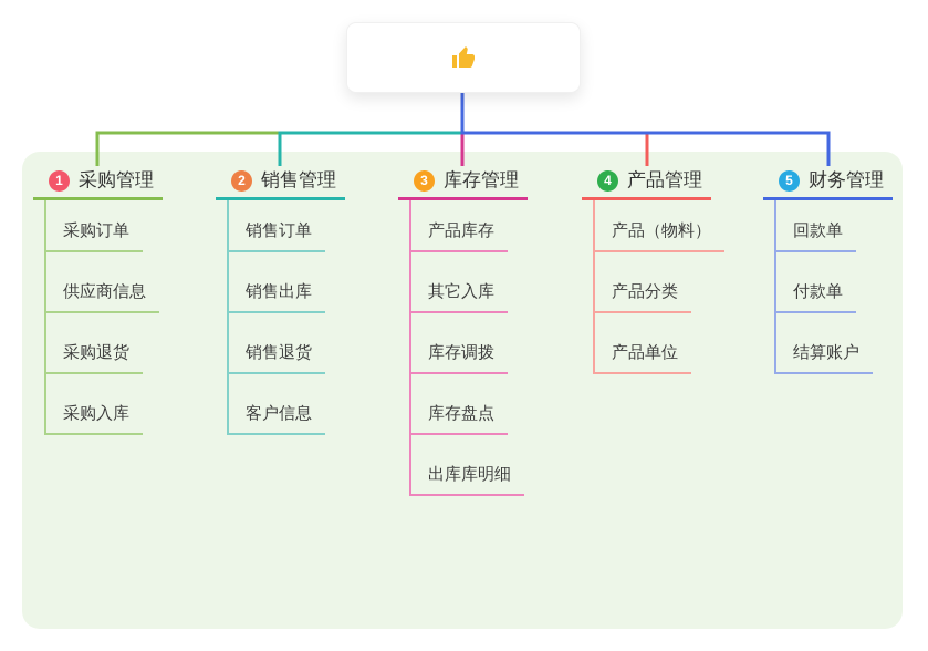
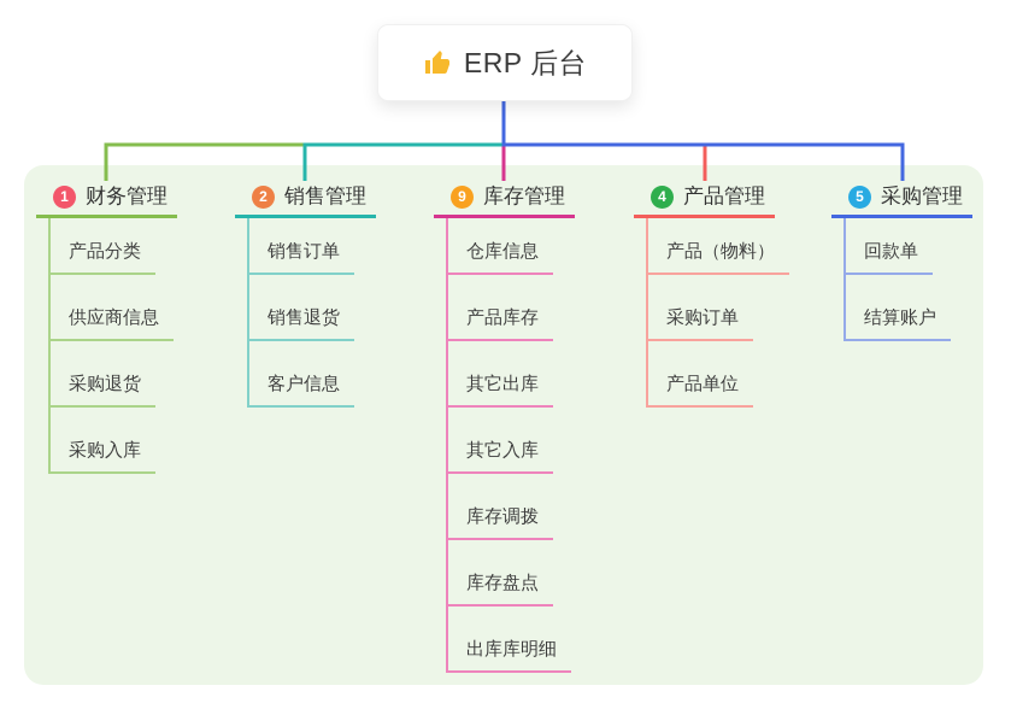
+ ERP 后台
  1
- 采购管理
+ 财务管理
- 采购订单
+ 产品分类
  供应商信息
  采购退货
  采购入库
  2
  销售管理
  销售订单
- 销售出库
  销售退货
  客户信息
- 3
+ 9
  库存管理
+ 仓库信息
  产品库存
+ 其它出库
  其它入库
  库存调拨
  库存盘点
  出库库明细
  4
  产品管理
  产品（物料）
- 产品分类
+ 采购订单
  产品单位
  5
- 财务管理
+ 采购管理
  回款单
- 付款单
  结算账户
